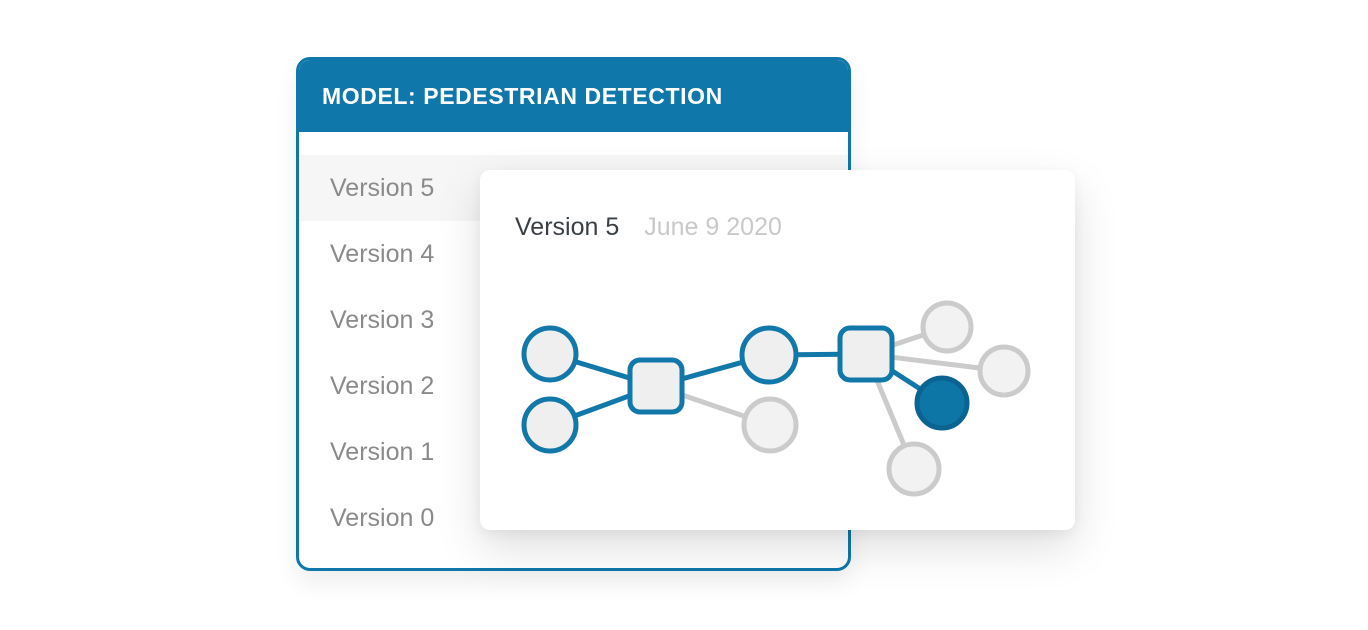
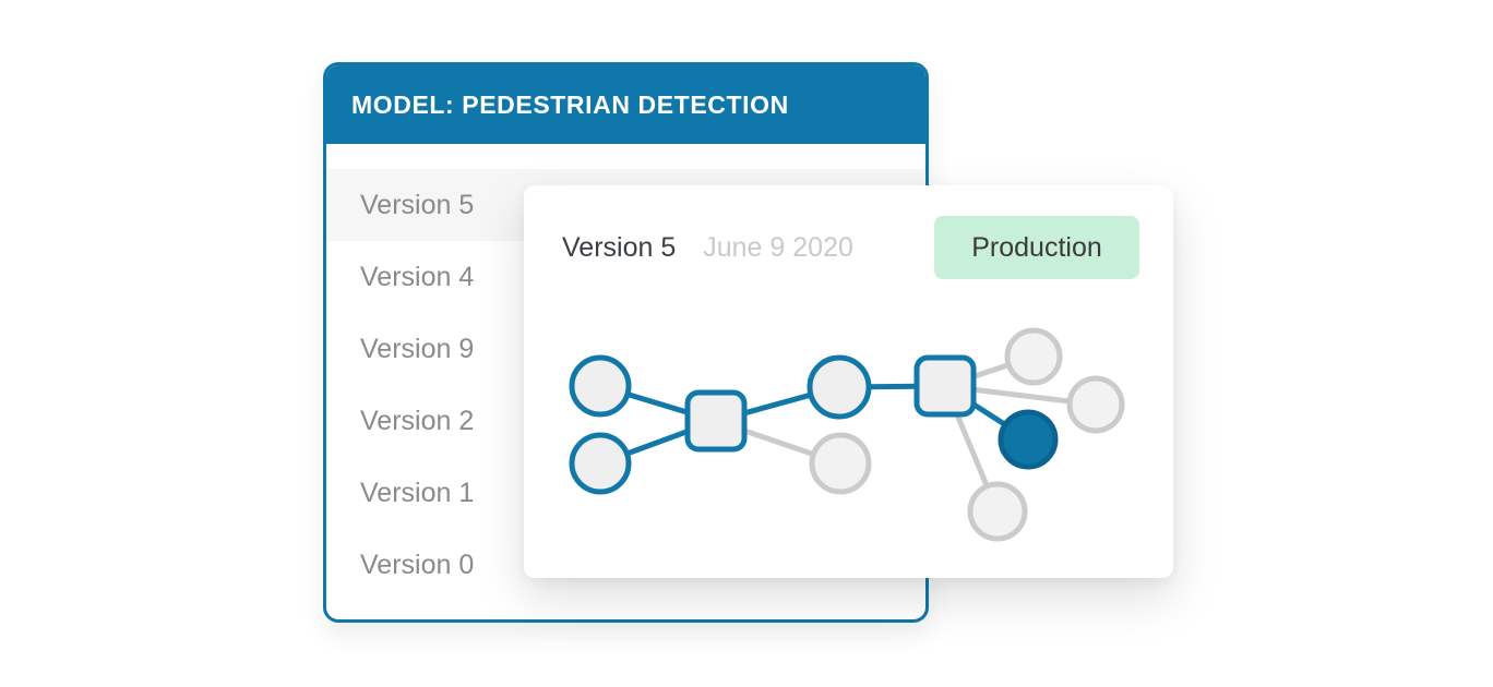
  MODEL: PEDESTRIAN DETECTION
  Version 5
  Version 4
- Version 3
+ Version 9
  Version 2
  Version 1
  Version 0
  Version 5
  June 9 2020
+ Production
